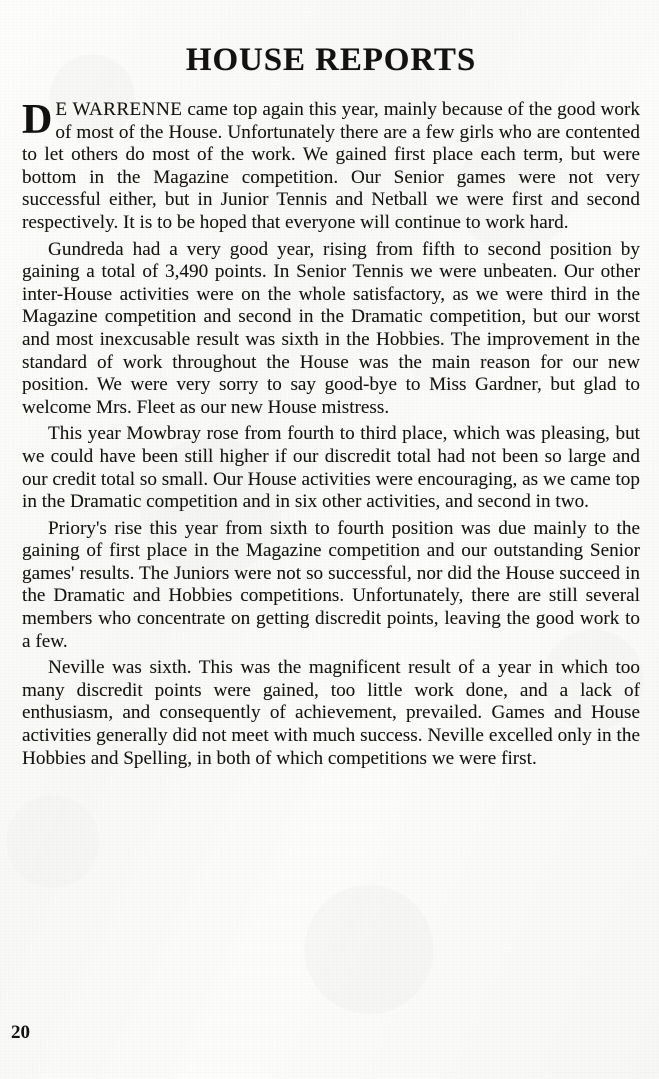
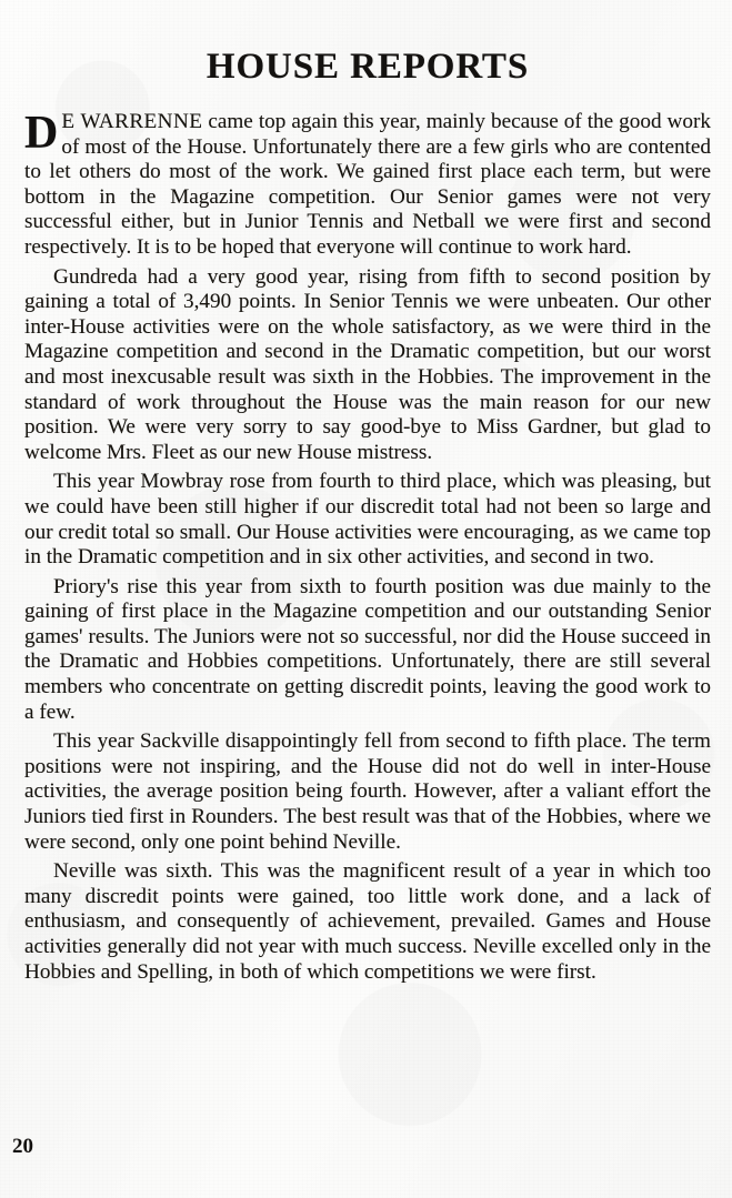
  HOUSE REPORTS
  D
  E WARRENNE came top again this year, mainly because of the good work of most of the House. Unfortunately there are a few girls who are contented to let others do most of the work. We gained first place each term, but were bottom in the Magazine competition. Our Senior games were not very successful either, but in Junior Tennis and Netball we were first and second respectively. It is to be hoped that everyone will continue to work hard.
  Gundreda had a very good year, rising from fifth to second position by gaining a total of 3,490 points. In Senior Tennis we were unbeaten. Our other inter-House activities were on the whole satisfactory, as we were third in the Magazine competition and second in the Dramatic competition, but our worst and most inexcusable result was sixth in the Hobbies. The improvement in the standard of work throughout the House was the main reason for our new position. We were very sorry to say good-bye to Miss Gardner, but glad to welcome Mrs. Fleet as our new House mistress.
  This year Mowbray rose from fourth to third place, which was pleasing, but we could have been still higher if our discredit total had not been so large and our credit total so small. Our House activities were encouraging, as we came top in the Dramatic competition and in six other activities, and second in two.
  Priory's rise this year from sixth to fourth position was due mainly to the gaining of first place in the Magazine competition and our outstanding Senior games' results. The Juniors were not so successful, nor did the House succeed in the Dramatic and Hobbies competitions. Unfortunately, there are still several members who concentrate on getting discredit points, leaving the good work to a few.
+ This year Sackville disappointingly fell from second to fifth place. The term positions were not inspiring, and the House did not do well in inter-House activities, the average position being fourth. However, after a valiant effort the Juniors tied first in Rounders. The best result was that of the Hobbies, where we were second, only one point behind Neville.
- Neville was sixth. This was the magnificent result of a year in which too many discredit points were gained, too little work done, and a lack of enthusiasm, and consequently of achievement, prevailed. Games and House activities generally did not meet with much success. Neville excelled only in the Hobbies and Spelling, in both of which competitions we were first.
+ Neville was sixth. This was the magnificent result of a year in which too many discredit points were gained, too little work done, and a lack of enthusiasm, and consequently of achievement, prevailed. Games and House activities generally did not year with much success. Neville excelled only in the Hobbies and Spelling, in both of which competitions we were first.
  20
